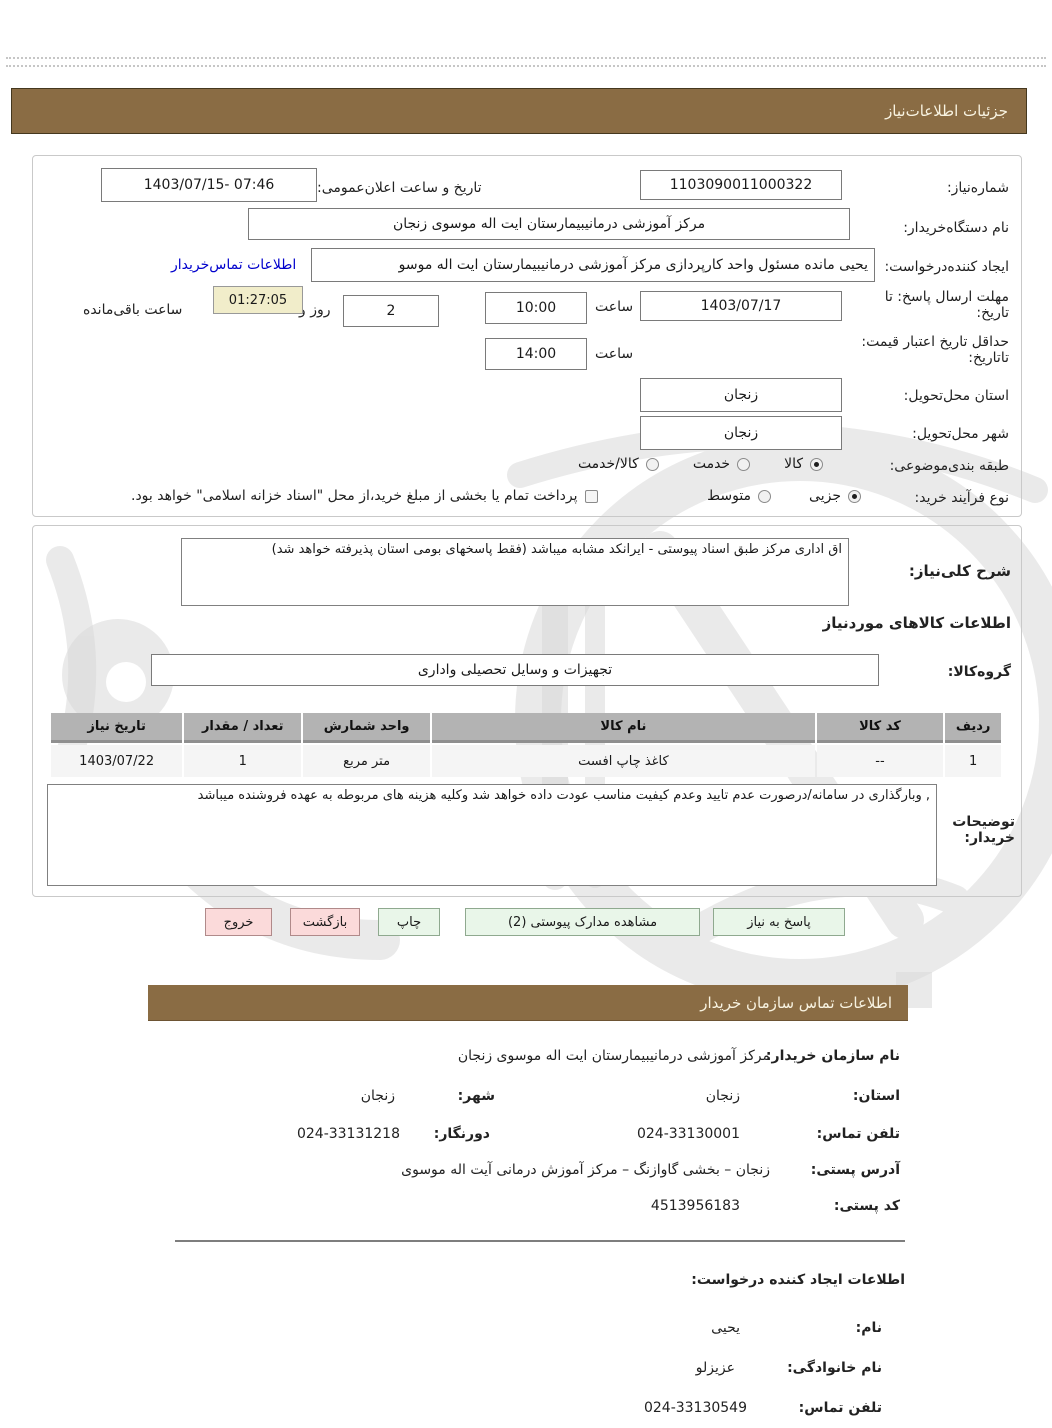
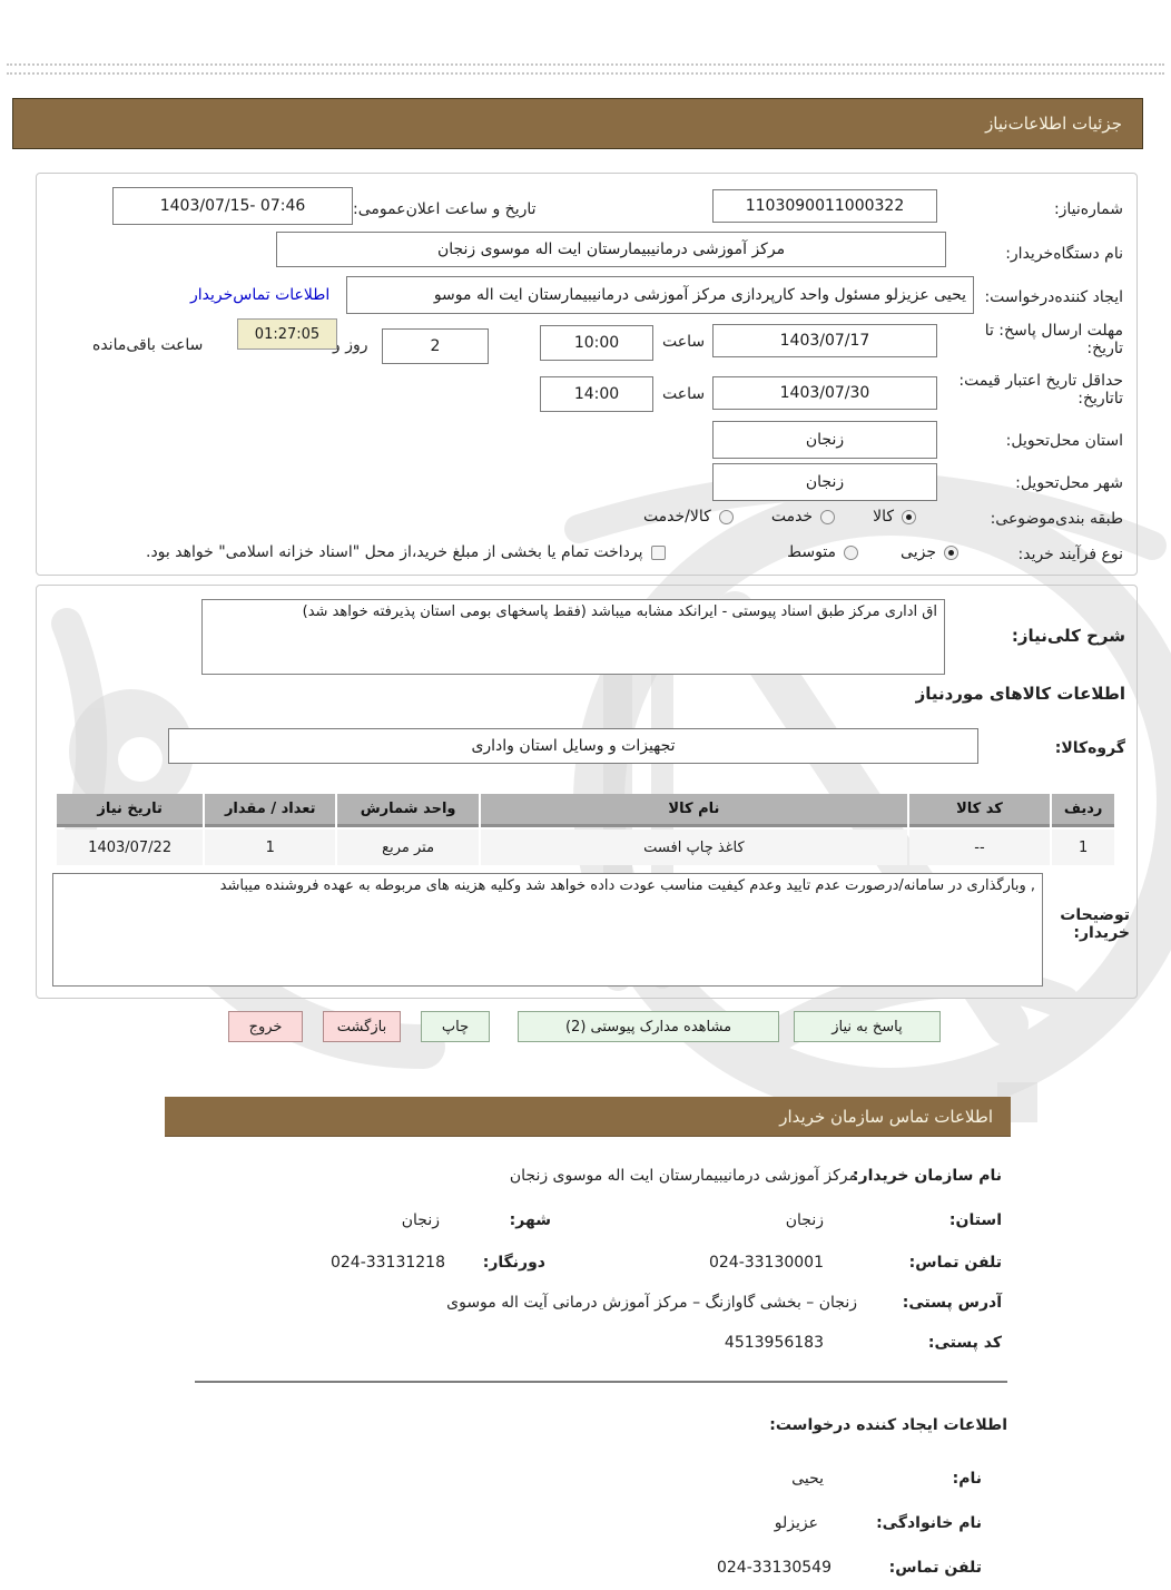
  جزئیات اطلاعات‌نیاز
  شماره‌نیاز:
  1103090011000322
  تاریخ و ساعت اعلان‌عمومی:
  1403/07/15- 07:46
  نام دستگاه‌خریدار:
  مرکز آموزشی درمانیبیمارستان ایت اله موسوی زنجان
  ایجاد کننده‌درخواست:
- یحیی مانده مسئول واحد کارپردازی مرکز آموزشی درمانیبیمارستان ایت اله موسو
+ یحیی عزیزلو مسئول واحد کارپردازی مرکز آموزشی درمانیبیمارستان ایت اله موسو
  اطلاعات تماس‌خریدار
  مهلت ارسال پاسخ: تا تاریخ:
  1403/07/17
  ساعت
  10:00
  2
  روز
  01:27:05
  ساعت باقی‌مانده
  حداقل تاریخ اعتبار قیمت: تاتاریخ:
+ 1403/07/30
  ساعت
  14:00
  استان محل‌تحویل:
  زنجان
  شهر محل‌تحویل:
  زنجان
  طبقه بندی‌موضوعی:
  کالا
  خدمت
  کالا/خدمت
  نوع فرآیند خرید:
  جزیی
  متوسط
  پرداخت تمام یا بخشی از مبلغ خرید،از محل "اسناد خزانه اسلامی" خواهد بود.
  اق اداری مرکز طبق اسناد پیوستی - ایرانکد مشابه میباشد (فقط پاسخهای بومی استان پذیرفته خواهد شد)
  شرح کلی‌نیاز:
  اطلاعات کالاهای موردنیاز
  گروهکالا:
- تجهیزات و وسایل تحصیلی واداری
+ تجهیزات و وسایل استان واداری
  ردیف	کد کالا	نام کالا	واحد شمارش	تعداد / مقدار	تاریخ نیاز
  1	--	کاغذ چاپ افست	متر مربع	1	1403/07/22
  , وبارگذاری در سامانه/درصورت عدم تایید وعدم کیفیت مناسب عودت داده خواهد شد وکلیه هزینه های مربوطه به عهده فروشنده میباشد
  توضیحات خریدار:
  پاسخ به نیاز
  مشاهده مدارک پیوستی (2)
  چاپ
  بازگشت
  خروج
  اطلاعات تماس سازمان خریدار
  نام سازمان خریدار:
  مرکز آموزشی درمانیبیمارستان ایت اله موسوی زنجان
  استان:
  زنجان
  شهر:
  زنجان
  تلفن تماس:
  024-33130001
  دورنگار:
  024-33131218
  آدرس پستی:
  زنجان – بخشی گاوازنگ – مرکز آموزش درمانی آیت اله موسوی
  کد پستی:
  4513956183
  اطلاعات ایجاد کننده درخواست:
  نام:
  یحیی
  نام خانوادگی:
  عزیزلو
  تلفن تماس:
  024-33130549
